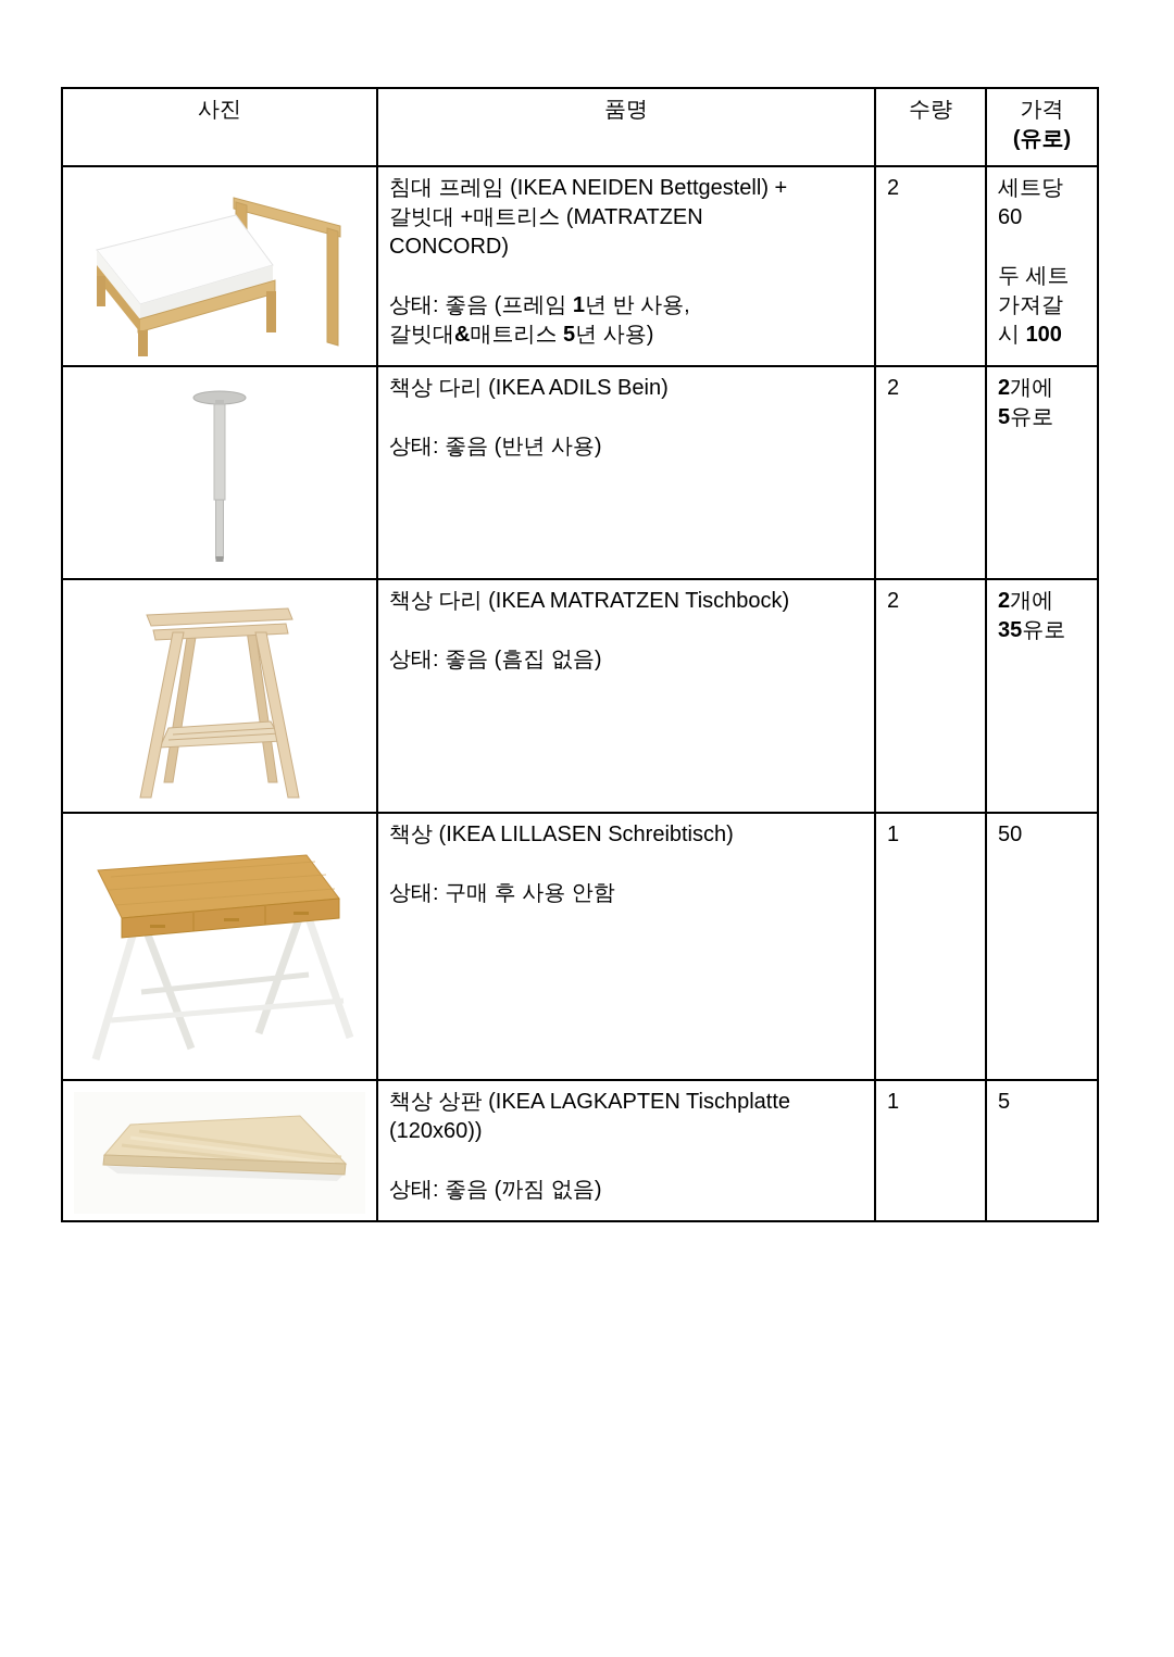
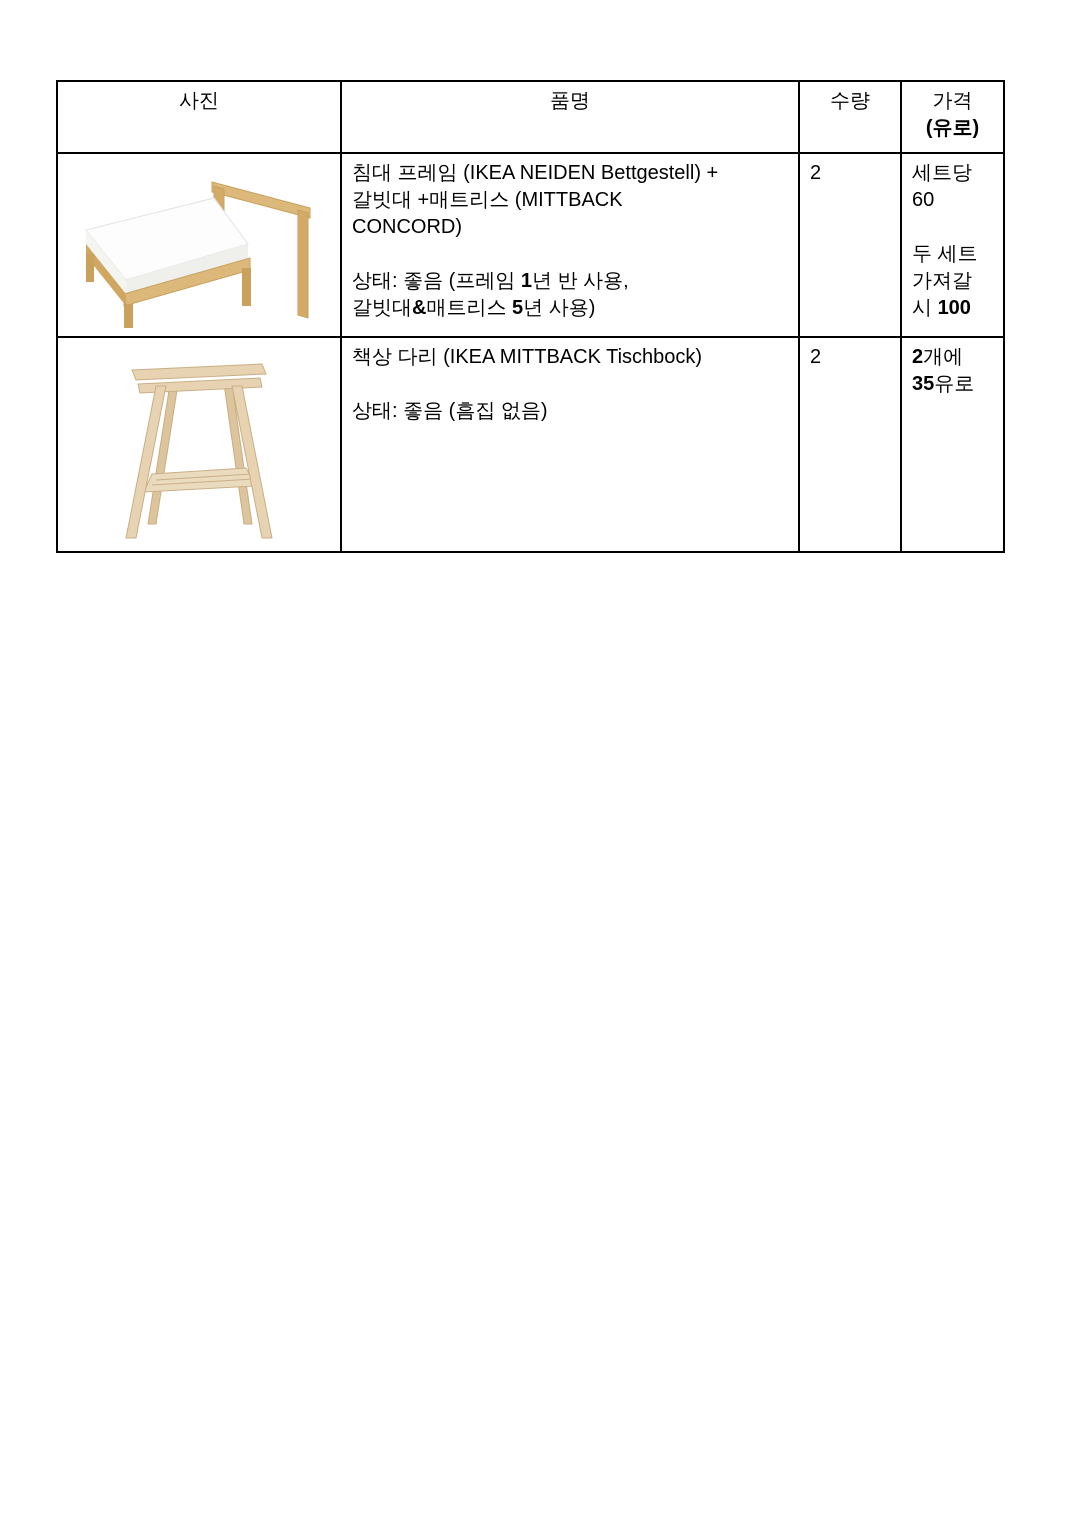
  사진	품명	수량	가격 (유로)
- 	침대 프레임 (IKEA NEIDEN Bettgestell) + 갈빗대 +매트리스 (MATRATZEN CONCORD) 상태: 좋음 (프레임 1년 반 사용, 갈빗대&매트리스 5년 사용)	2	세트당 60 두 세트 가져갈 시 100
+ 	침대 프레임 (IKEA NEIDEN Bettgestell) + 갈빗대 +매트리스 (MITTBACK CONCORD) 상태: 좋음 (프레임 1년 반 사용, 갈빗대&매트리스 5년 사용)	2	세트당 60 두 세트 가져갈 시 100
- 	책상 다리 (IKEA ADILS Bein) 상태: 좋음 (반년 사용)	2	2개에 5유로
- 	책상 다리 (IKEA MATRATZEN Tischbock) 상태: 좋음 (흠집 없음)	2	2개에 35유로
+ 	책상 다리 (IKEA MITTBACK Tischbock) 상태: 좋음 (흠집 없음)	2	2개에 35유로
- 	책상 (IKEA LILLASEN Schreibtisch) 상태: 구매 후 사용 안함	1	50
- 	책상 상판 (IKEA LAGKAPTEN Tischplatte (120x60)) 상태: 좋음 (까짐 없음)	1	5
